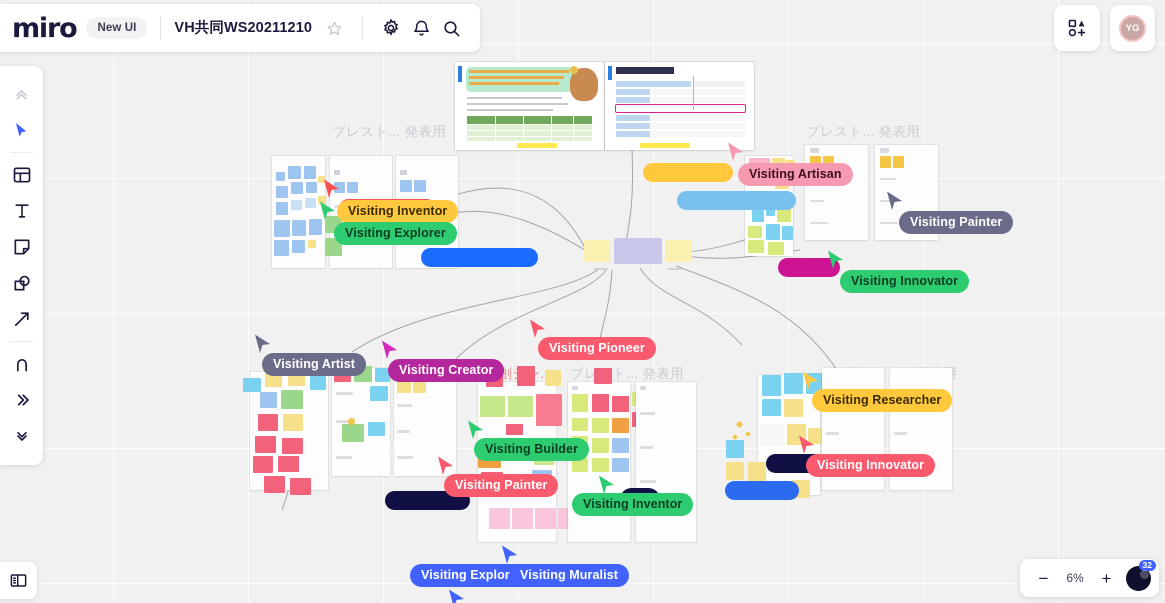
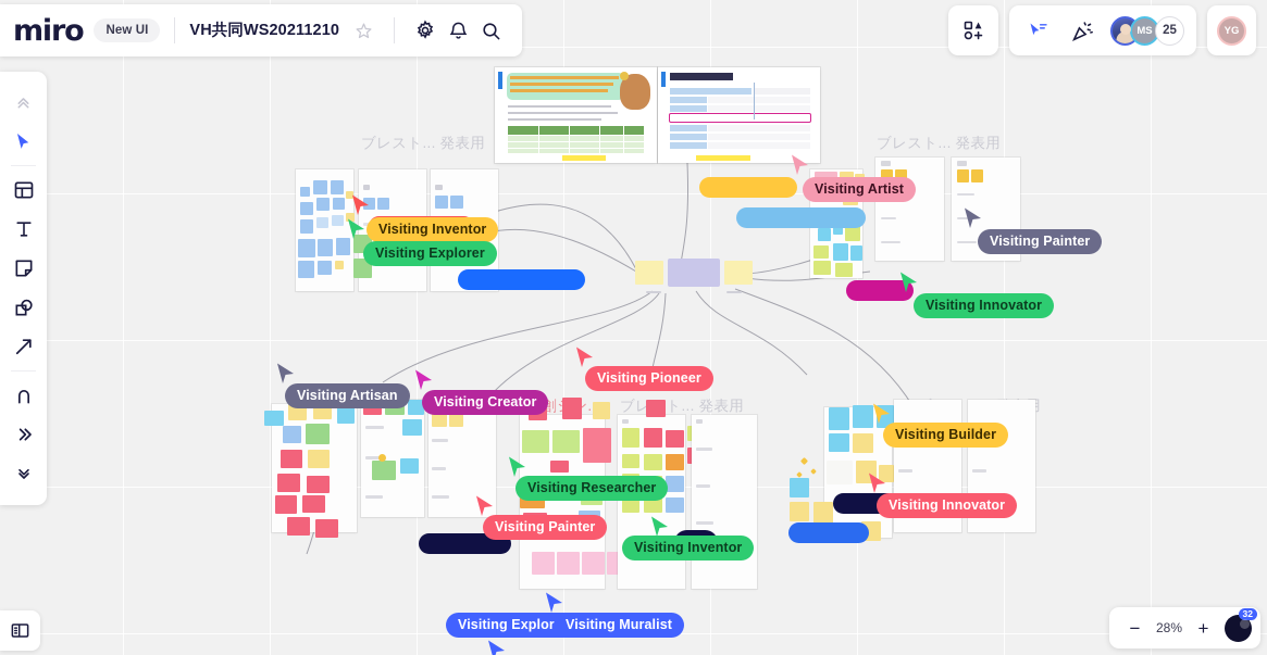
  ブレスト... 発表用
  ブレスト... 発表用
  ブレト... 発表用
  Visiting Inventor
  Visiting Explorer
- Visiting Artisan
+ Visiting Artist
  Visiting Painter
  Visiting Innovator
- Visiting Artist
+ Visiting Artisan
  Visiting Creator
  Visiting Pioneer
- Visiting Builder
+ Visiting Researcher
  Visiting Painter
  Visiting Inventor
  Visiting Explor
  Visiting Muralist
- Visiting Researcher
+ Visiting Builder
  Visiting Innovator
  miro
  New UI
  VH共同WS20211210
+ MS
+ 25
  YG
  −
- 6%
+ 28%
  +
  32
